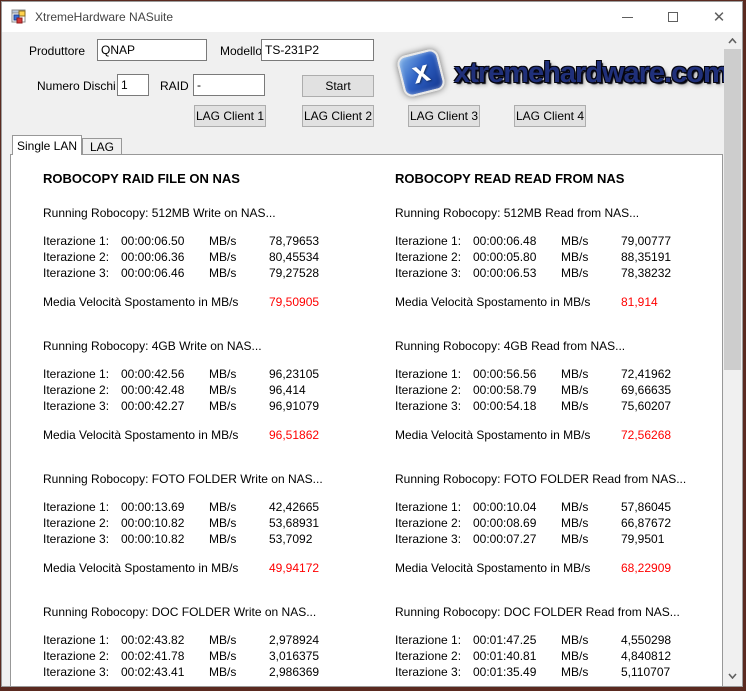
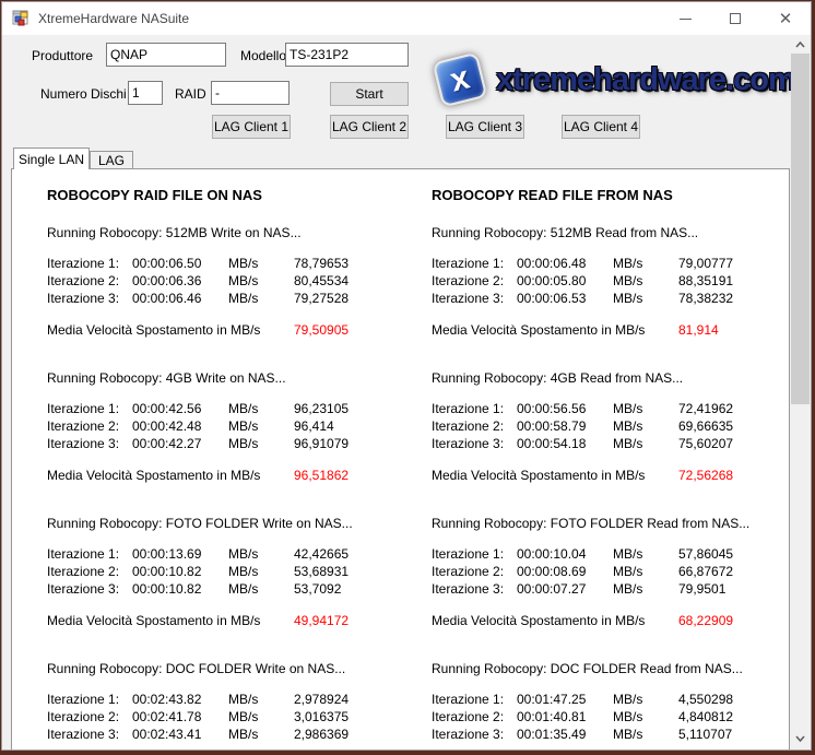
  XtremeHardware NASuite
  ✕
  Produttore
  QNAP
  Modello
  TS-231P2
  Numero Dischi
  1
  RAID
  -
  Start
  LAG Client 1
  LAG Client 2
  LAG Client 3
  LAG Client 4
  xtremehardware.com
  Single LAN
  LAG
  ROBOCOPY RAID FILE ON NAS
  Running Robocopy: 512MB Write on NAS...
  Iterazione 1:
  00:00:06.50
  MB/s
  78,79653
  Iterazione 2:
  00:00:06.36
  MB/s
  80,45534
  Iterazione 3:
  00:00:06.46
  MB/s
  79,27528
  Media Velocità Spostamento in MB/s
  79,50905
  Running Robocopy: 4GB Write on NAS...
  Iterazione 1:
  00:00:42.56
  MB/s
  96,23105
  Iterazione 2:
  00:00:42.48
  MB/s
  96,414
  Iterazione 3:
  00:00:42.27
  MB/s
  96,91079
  Media Velocità Spostamento in MB/s
  96,51862
  Running Robocopy: FOTO FOLDER Write on NAS...
  Iterazione 1:
  00:00:13.69
  MB/s
  42,42665
  Iterazione 2:
  00:00:10.82
  MB/s
  53,68931
  Iterazione 3:
  00:00:10.82
  MB/s
  53,7092
  Media Velocità Spostamento in MB/s
  49,94172
  Running Robocopy: DOC FOLDER Write on NAS...
  Iterazione 1:
  00:02:43.82
  MB/s
  2,978924
  Iterazione 2:
  00:02:41.78
  MB/s
  3,016375
  Iterazione 3:
  00:02:43.41
  MB/s
  2,986369
- ROBOCOPY READ READ FROM NAS
+ ROBOCOPY READ FILE FROM NAS
  Running Robocopy: 512MB Read from NAS...
  Iterazione 1:
  00:00:06.48
  MB/s
  79,00777
  Iterazione 2:
  00:00:05.80
  MB/s
  88,35191
  Iterazione 3:
  00:00:06.53
  MB/s
  78,38232
  Media Velocità Spostamento in MB/s
  81,914
  Running Robocopy: 4GB Read from NAS...
  Iterazione 1:
  00:00:56.56
  MB/s
  72,41962
  Iterazione 2:
  00:00:58.79
  MB/s
  69,66635
  Iterazione 3:
  00:00:54.18
  MB/s
  75,60207
  Media Velocità Spostamento in MB/s
  72,56268
  Running Robocopy: FOTO FOLDER Read from NAS...
  Iterazione 1:
  00:00:10.04
  MB/s
  57,86045
  Iterazione 2:
  00:00:08.69
  MB/s
  66,87672
  Iterazione 3:
  00:00:07.27
  MB/s
  79,9501
  Media Velocità Spostamento in MB/s
  68,22909
  Running Robocopy: DOC FOLDER Read from NAS...
  Iterazione 1:
  00:01:47.25
  MB/s
  4,550298
  Iterazione 2:
  00:01:40.81
  MB/s
  4,840812
  Iterazione 3:
  00:01:35.49
  MB/s
  5,110707
